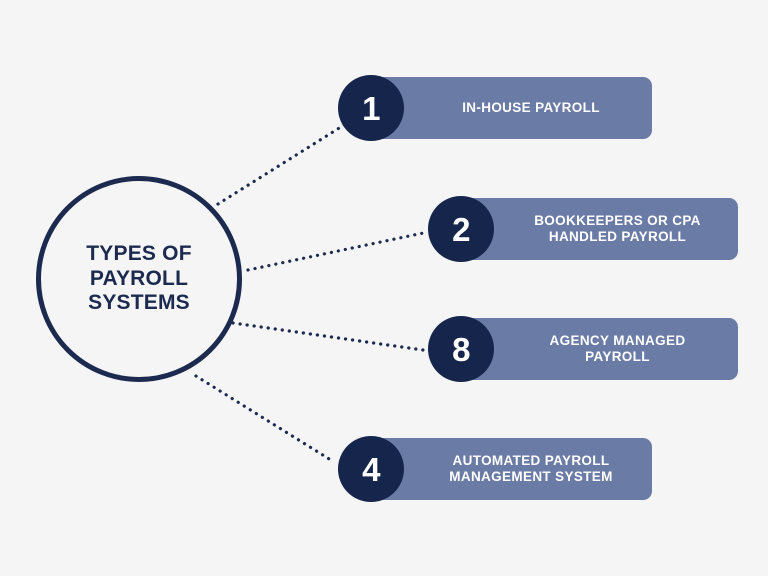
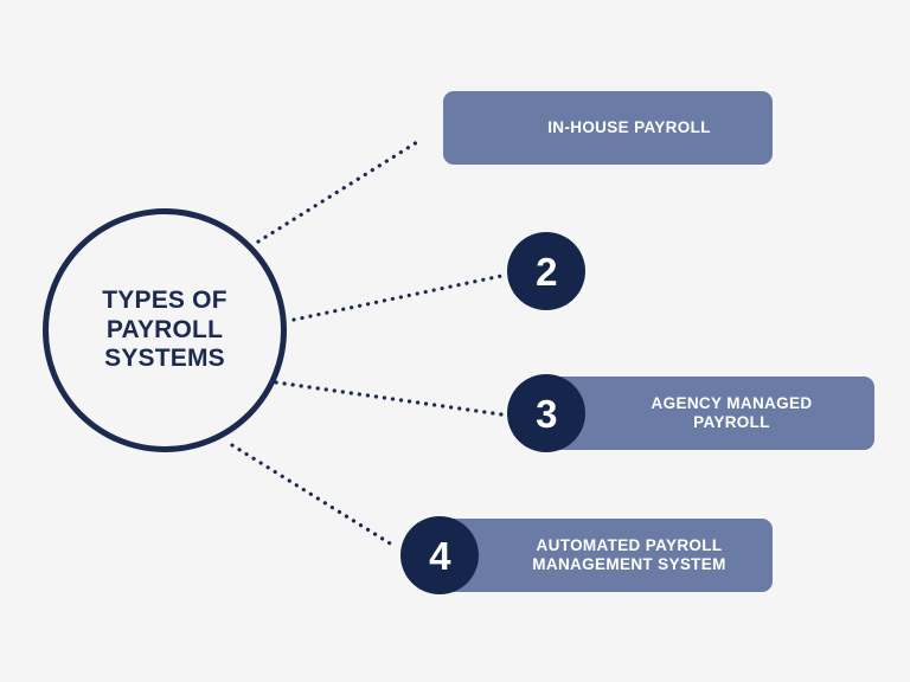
  TYPES OF
  PAYROLL
  SYSTEMS
  IN-HOUSE PAYROLL
- 1
- BOOKKEEPERS OR CPA
- HANDLED PAYROLL
  2
  AGENCY MANAGED
  PAYROLL
- 8
+ 3
  AUTOMATED PAYROLL
  MANAGEMENT SYSTEM
  4
